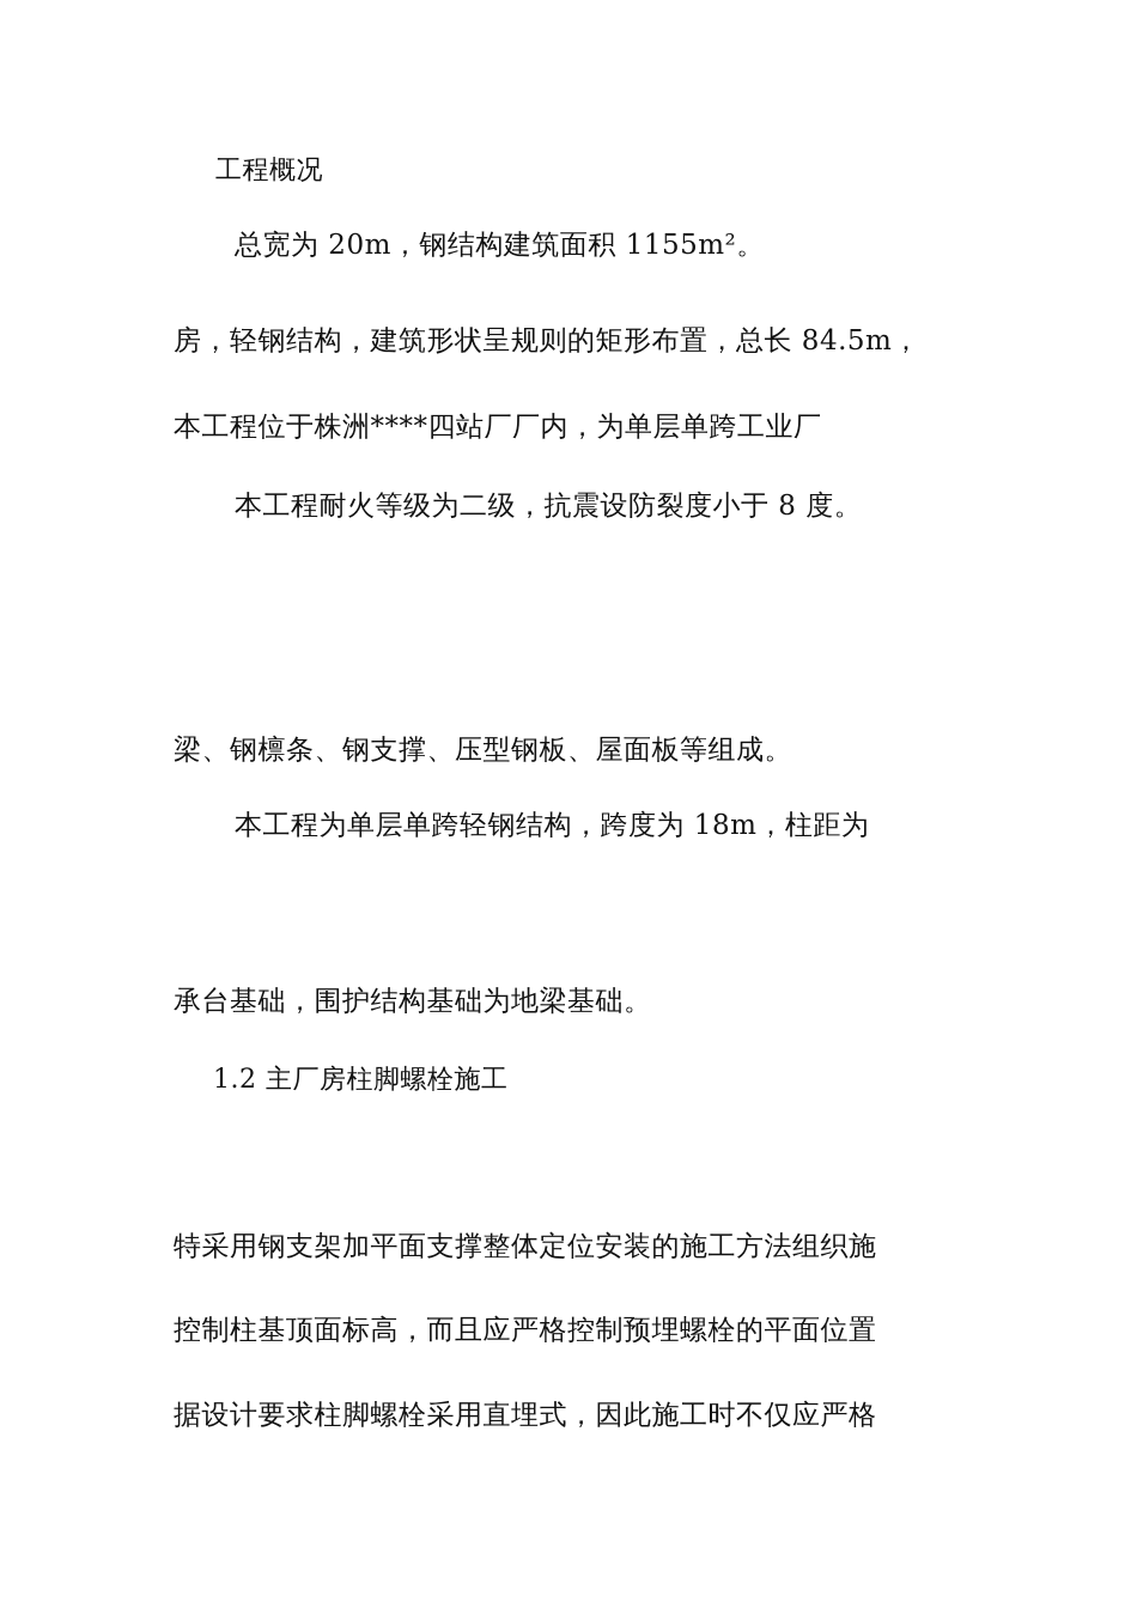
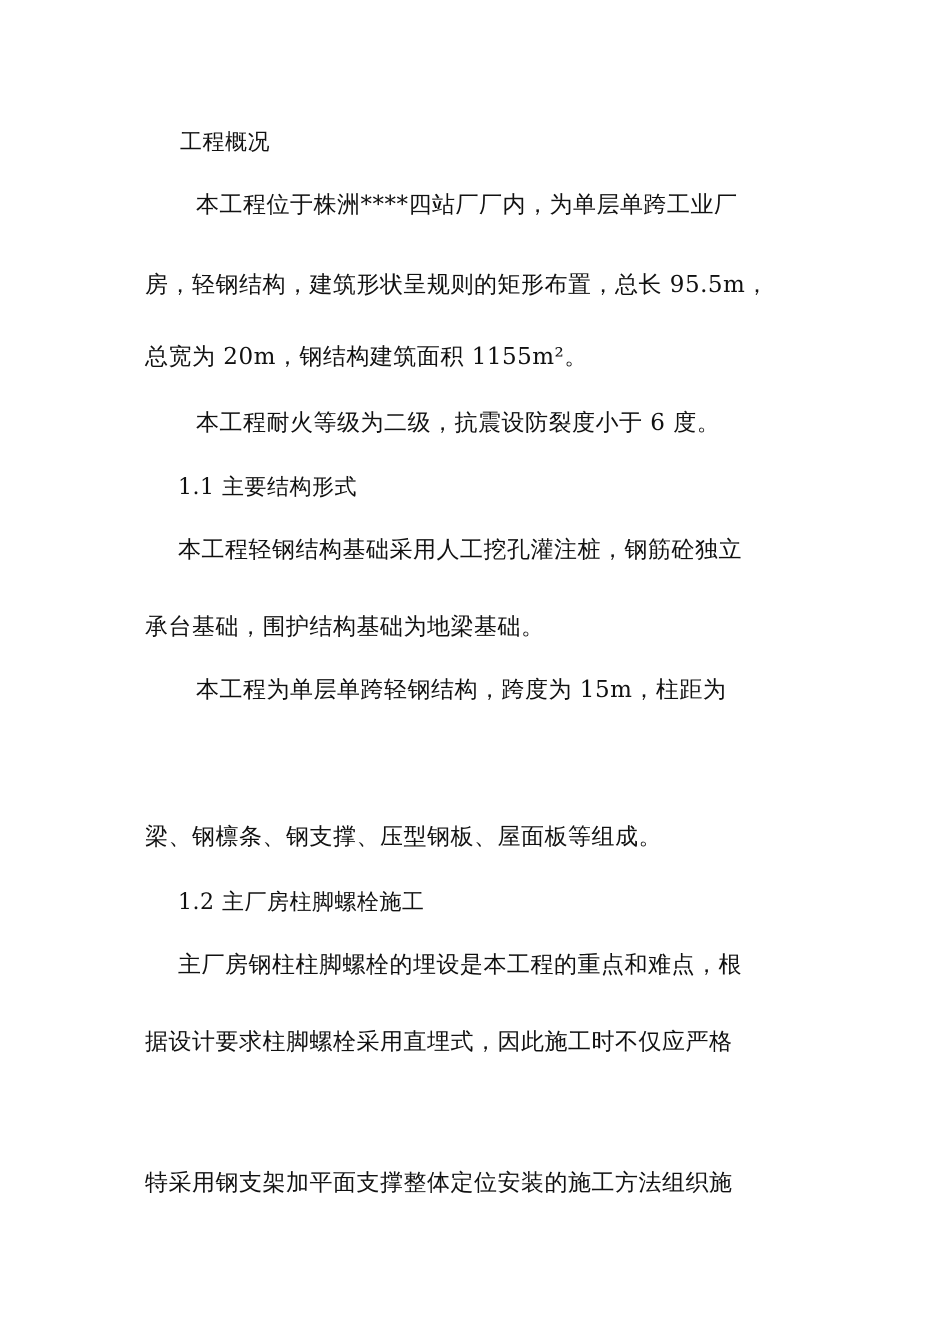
  工程概况
- 总宽为 20m，钢结构建筑面积 1155m²。
+ 本工程位于株洲****四站厂厂内，为单层单跨工业厂
- 房，轻钢结构，建筑形状呈规则的矩形布置，总长 84.5m，
+ 房，轻钢结构，建筑形状呈规则的矩形布置，总长 95.5m，
- 本工程位于株洲****四站厂厂内，为单层单跨工业厂
+ 总宽为 20m，钢结构建筑面积 1155m²。
- 本工程耐火等级为二级，抗震设防裂度小于 8 度。
+ 本工程耐火等级为二级，抗震设防裂度小于 6 度。
+ 1.1 主要结构形式
+ 本工程轻钢结构基础采用人工挖孔灌注桩，钢筋砼独立
- 梁、钢檩条、钢支撑、压型钢板、屋面板等组成。
+ 承台基础，围护结构基础为地梁基础。
- 本工程为单层单跨轻钢结构，跨度为 18m，柱距为
+ 本工程为单层单跨轻钢结构，跨度为 15m，柱距为
- 承台基础，围护结构基础为地梁基础。
+ 梁、钢檩条、钢支撑、压型钢板、屋面板等组成。
  1.2 主厂房柱脚螺栓施工
+ 主厂房钢柱柱脚螺栓的埋设是本工程的重点和难点，根
- 特采用钢支架加平面支撑整体定位安装的施工方法组织施
+ 据设计要求柱脚螺栓采用直埋式，因此施工时不仅应严格
- 控制柱基顶面标高，而且应严格控制预埋螺栓的平面位置
- 据设计要求柱脚螺栓采用直埋式，因此施工时不仅应严格
+ 特采用钢支架加平面支撑整体定位安装的施工方法组织施
